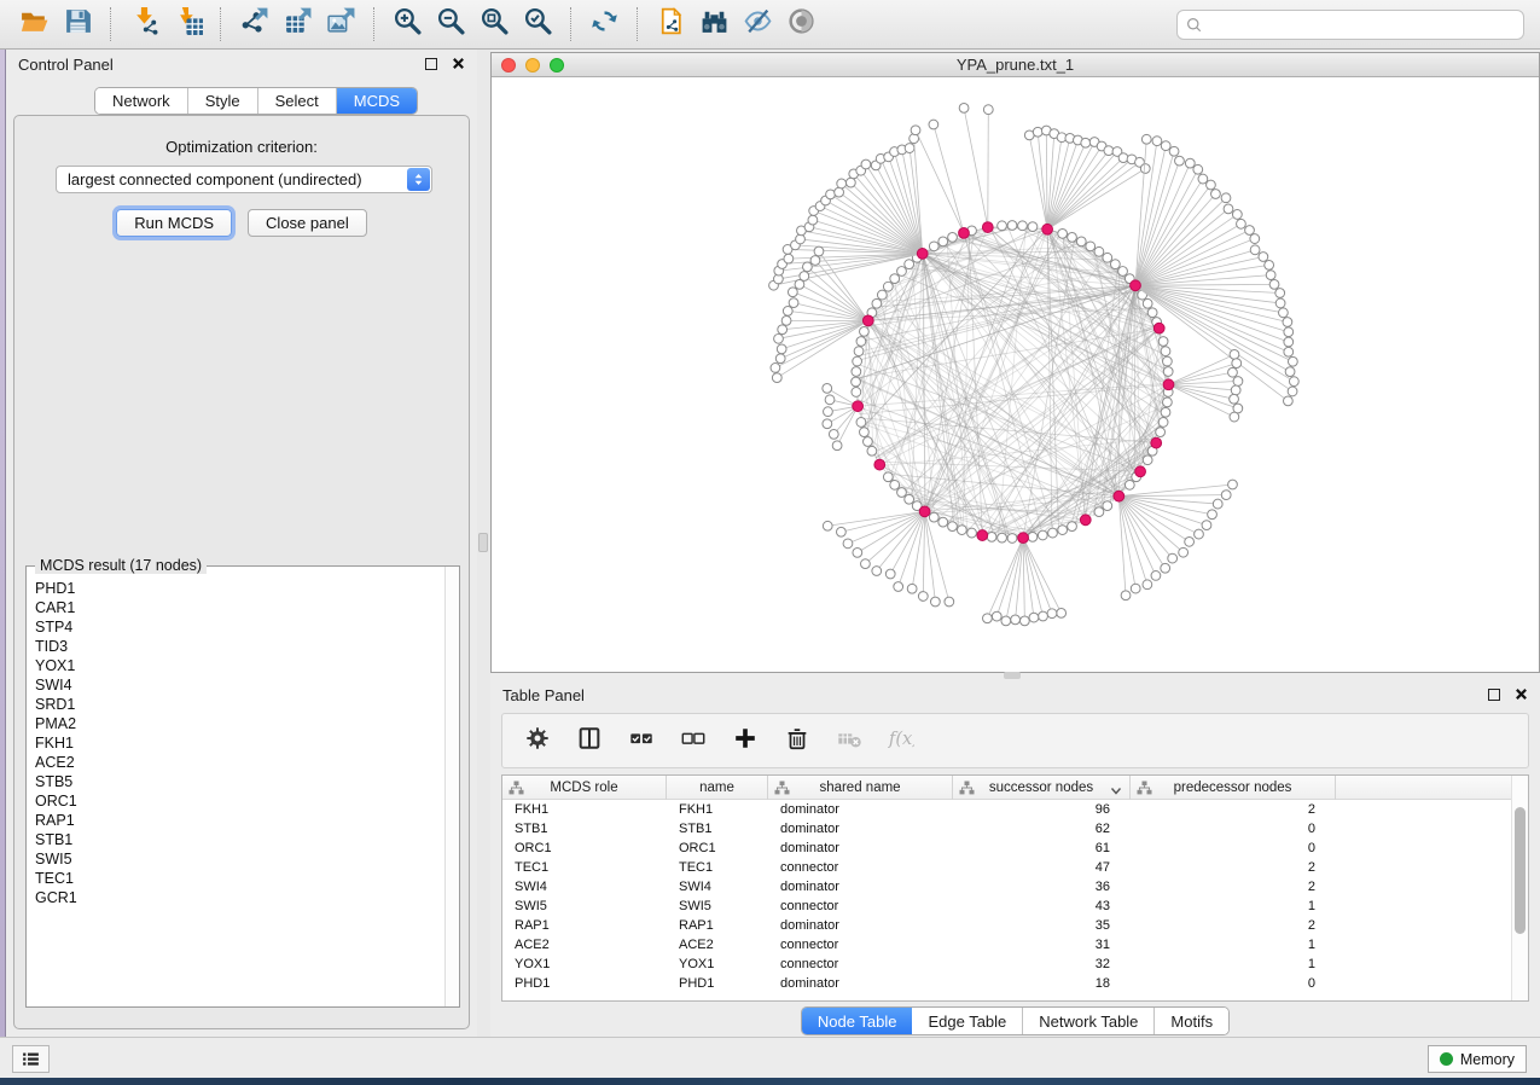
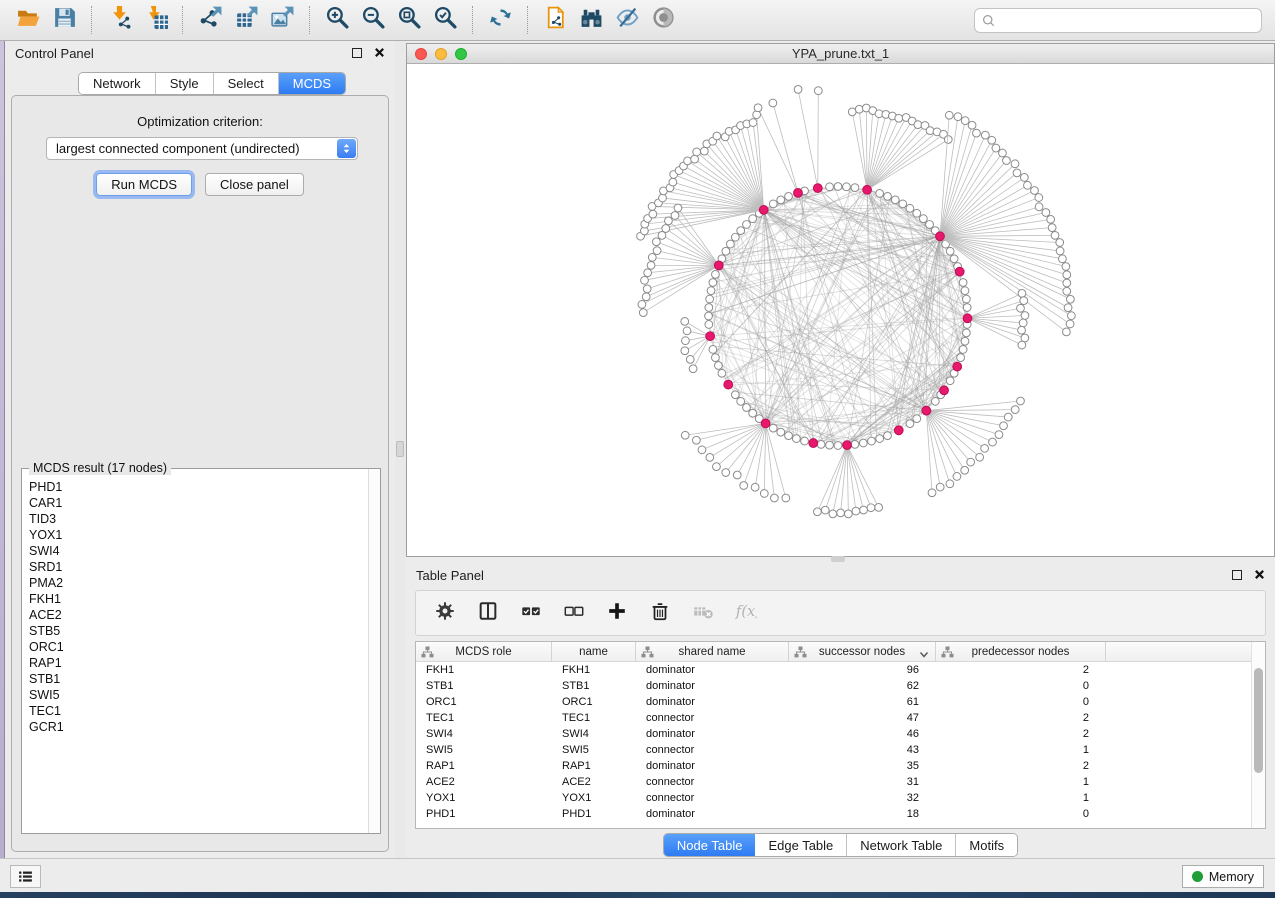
  Control Panel
  Network
  Style
  Select
  MCDS
  Optimization criterion:
  largest connected component (undirected)
  Run MCDS
  Close panel
  MCDS result (17 nodes)
  PHD1
  CAR1
- STP4
  TID3
  YOX1
  SWI4
  SRD1
  PMA2
  FKH1
  ACE2
  STB5
  ORC1
  RAP1
  STB1
  SWI5
  TEC1
  GCR1
  YPA_prune.txt_1
  Table Panel
  f(x
  MCDS role
  name
  shared name
  successor nodes
  predecessor nodes
  FKH1
  FKH1
  dominator
  96
  2
  STB1
  STB1
  dominator
  62
  0
  ORC1
  ORC1
  dominator
  61
  0
  TEC1
  TEC1
  connector
  47
  2
  SWI4
  SWI4
  dominator
- 36
+ 46
  2
  SWI5
  SWI5
  connector
  43
  1
  RAP1
  RAP1
  dominator
  35
  2
  ACE2
  ACE2
  connector
  31
  1
  YOX1
  YOX1
  connector
  32
  1
  PHD1
  PHD1
  dominator
  18
  0
  Node Table
  Edge Table
  Network Table
  Motifs
  Memory
